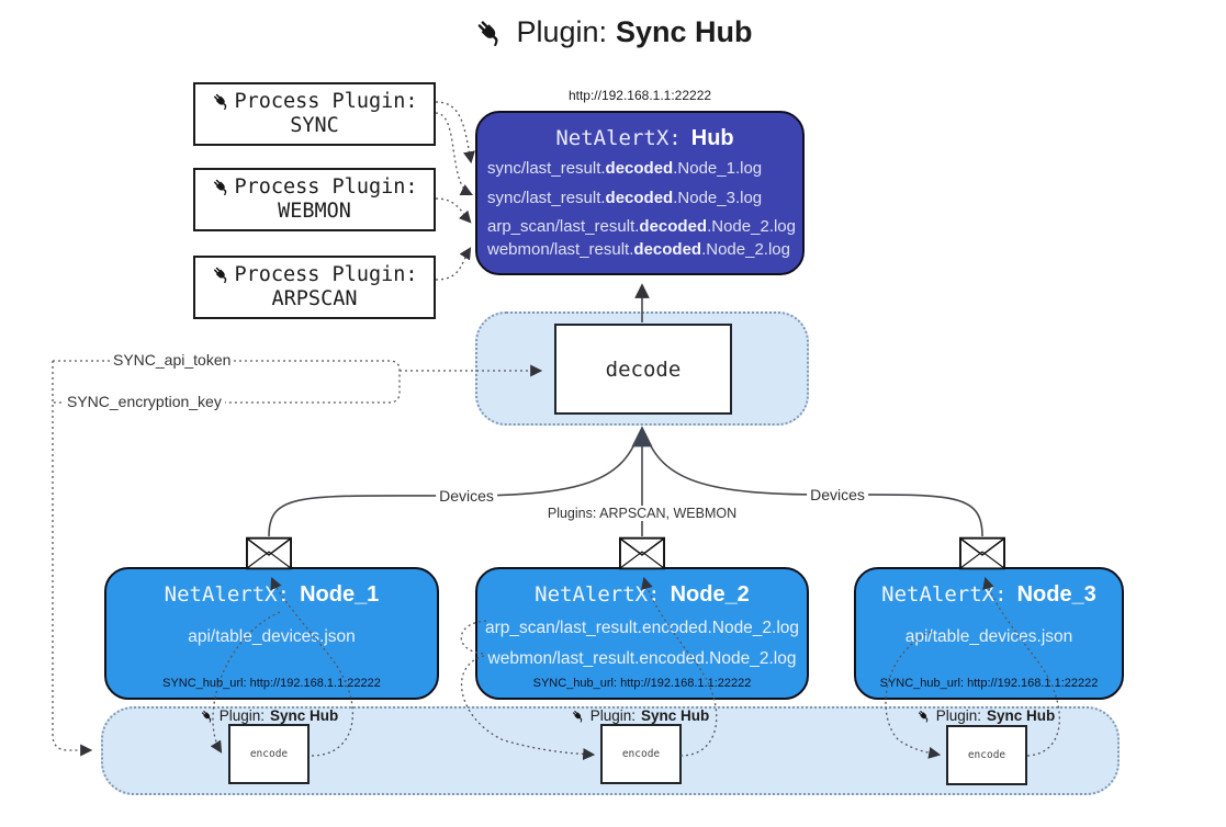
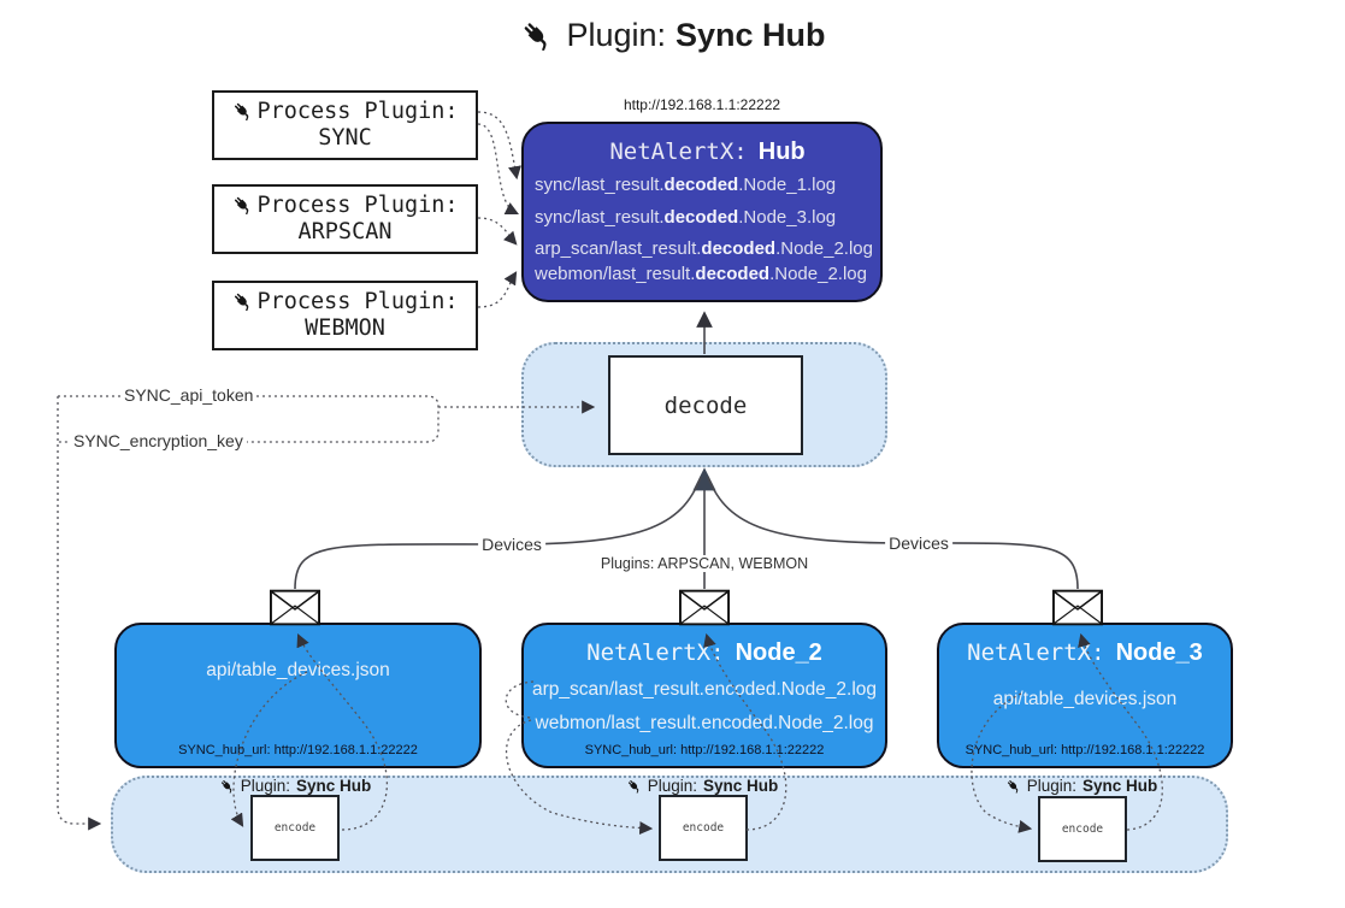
  Plugin: Sync Hub
  Process Plugin:
  SYNC
  Process Plugin:
- WEBMON
+ ARPSCAN
  Process Plugin:
- ARPSCAN
+ WEBMON
  http://192.168.1.1:22222
  NetAlertX: Hub
  sync/last_result.decoded.Node_1.log
  sync/last_result.decoded.Node_3.log
  arp_scan/last_result.decoded.Node_2.log
  webmon/last_result.decoded.Node_2.log
  decode
  SYNC_api_token
  SYNC_encryption_key
  Devices
  Plugins: ARPSCAN, WEBMON
  Devices
- NetAlertX: Node_1
  api/table_devices.json
  SYNC_hub_url: http://192.168.1.1:22222
  NetAlertX: Node_2
  arp_scan/last_result.encoded.Node_2.log
  webmon/last_result.encoded.Node_2.log
  SYNC_hub_url: http://192.168.1.1:22222
  NetAlertX: Node_3
  api/table_devices.json
  SYNC_hub_url: http://192.168.1.1:22222
  Plugin:
  Sync Hub
  encode
  Plugin:
  Sync Hub
  encode
  Plugin:
  Sync Hub
  encode
